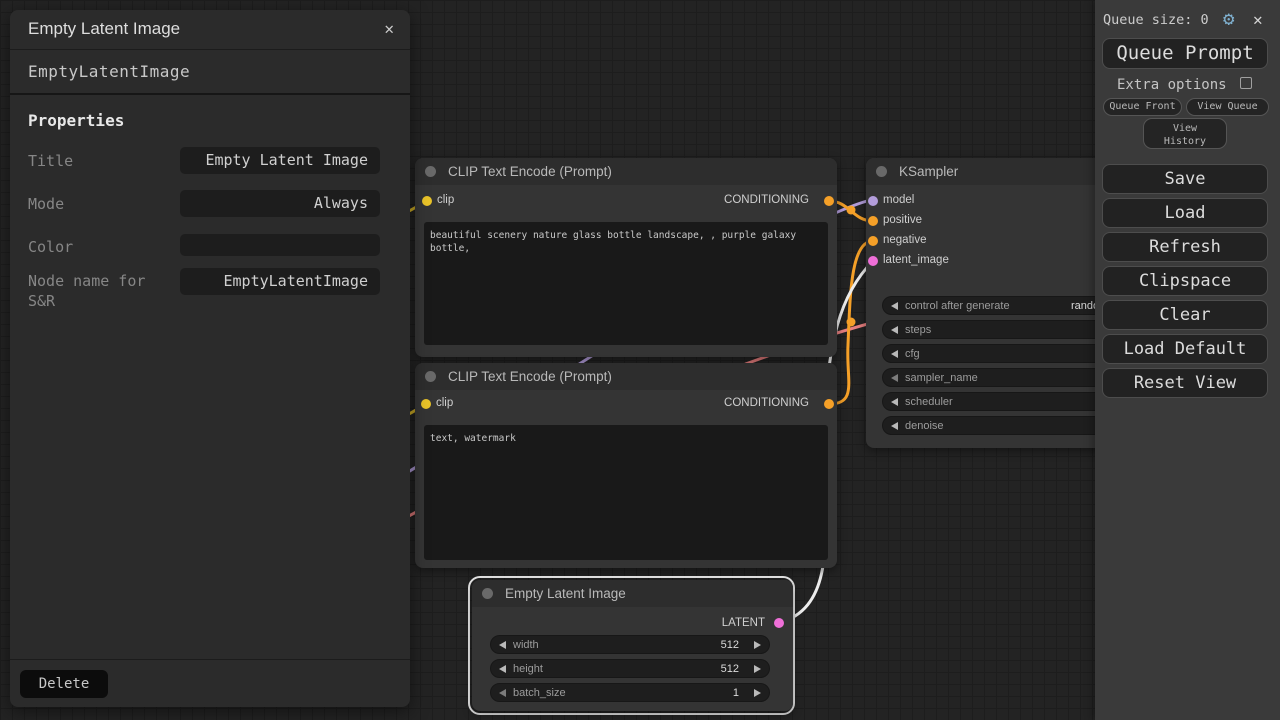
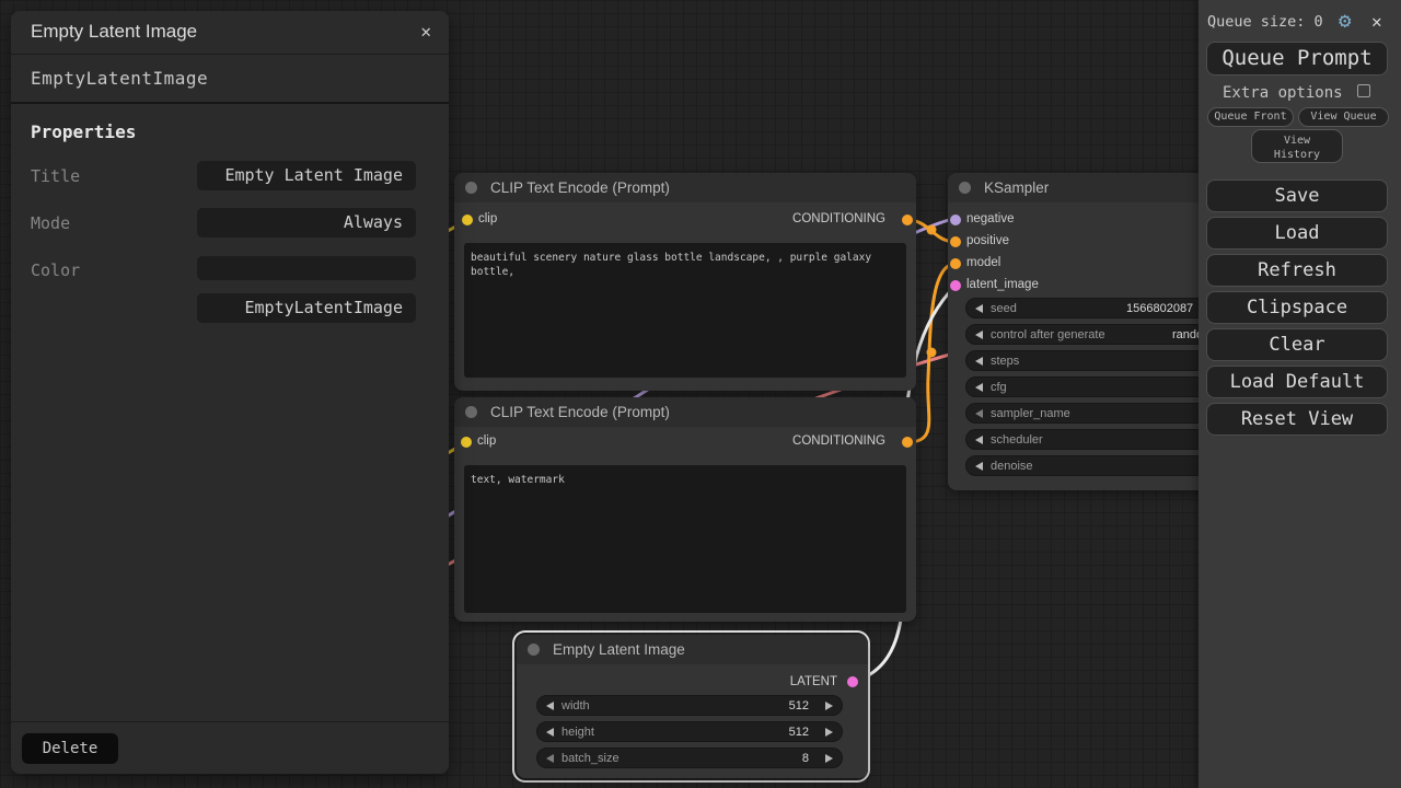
  CLIP Text Encode (Prompt)
  clip
  CONDITIONING
  beautiful scenery nature glass bottle landscape, , purple galaxy bottle,
  CLIP Text Encode (Prompt)
  clip
  CONDITIONING
  text, watermark
  KSampler
- model
+ negative
  positive
- negative
+ model
  latent_image
+ seed
+ 1566802087
  control after generate
  steps
  cfg
  sampler_name
  scheduler
  denoise
  Empty Latent Image
  LATENT
  width
  512
  height
  512
  batch_size
- 1
+ 8
  Empty Latent Image
  ✕
  EmptyLatentImage
  Properties
  Title
  Empty Latent Image
  Mode
  Always
  Color
- Node name for
- S&R
  EmptyLatentImage
  Delete
  Queue size: 0
  ⚙
  ✕
  Queue Prompt
  Extra options
  Queue Front
  View Queue
  View
  History
  Save
  Load
  Refresh
  Clipspace
  Clear
  Load Default
  Reset View
